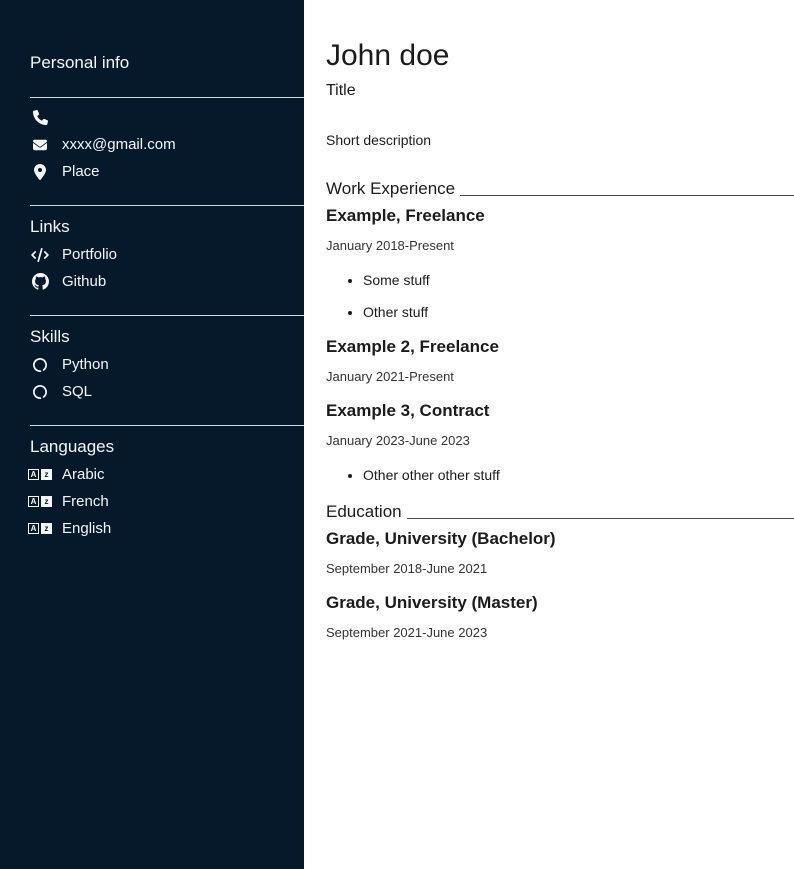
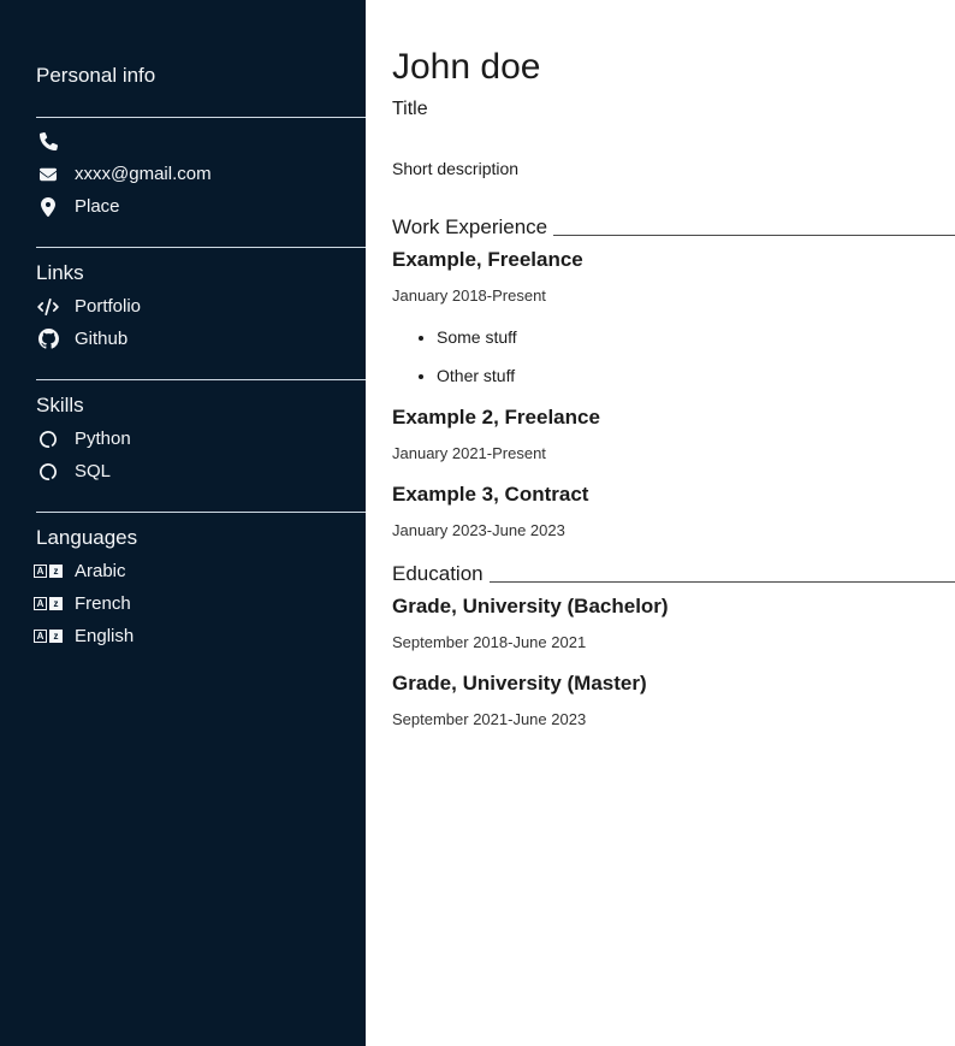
  Personal info
  xxxx@gmail.com
  Place
  Links
  Portfolio
  Github
  Skills
  Python
  SQL
  Languages
  A
  z
  Arabic
  A
  z
  French
  A
  z
  English
  John doe
  Title
  Short description
  Work Experience
  Example, Freelance
  January 2018-Present
  Some stuff
  Other stuff
  Example 2, Freelance
  January 2021-Present
  Example 3, Contract
  January 2023-June 2023
- Other other other stuff
  Education
  Grade, University (Bachelor)
  September 2018-June 2021
  Grade, University (Master)
  September 2021-June 2023
